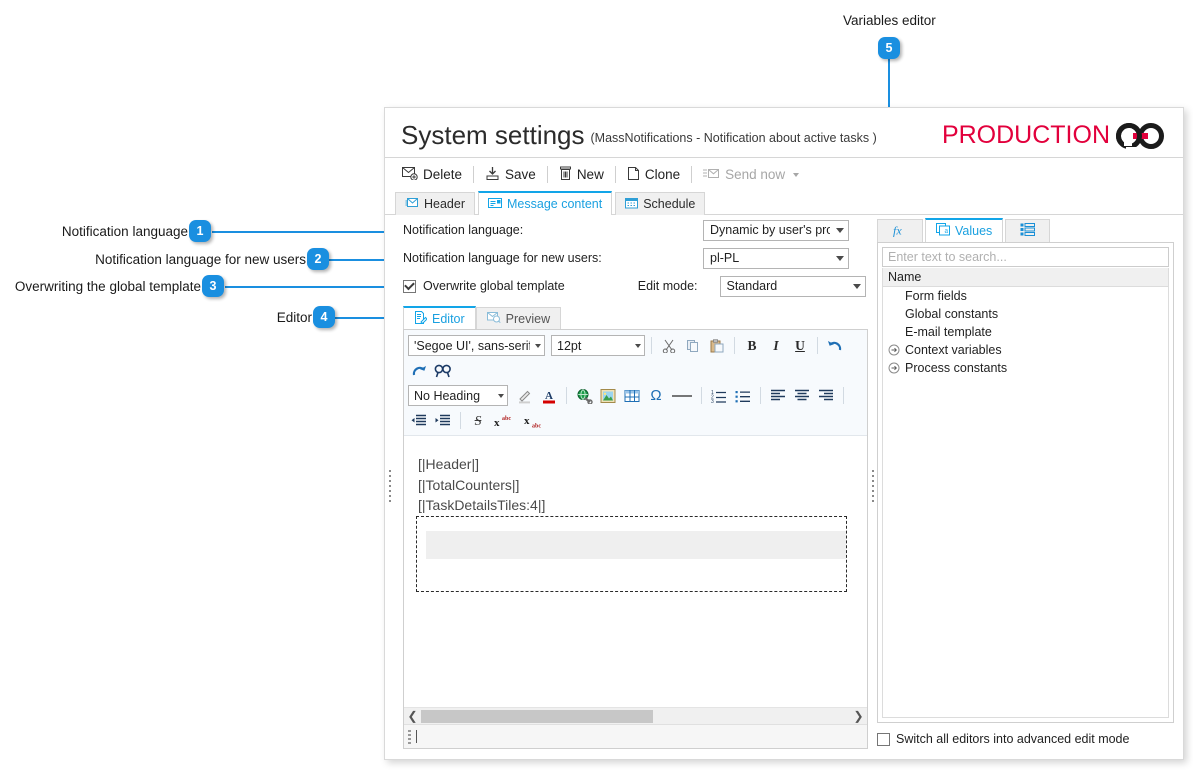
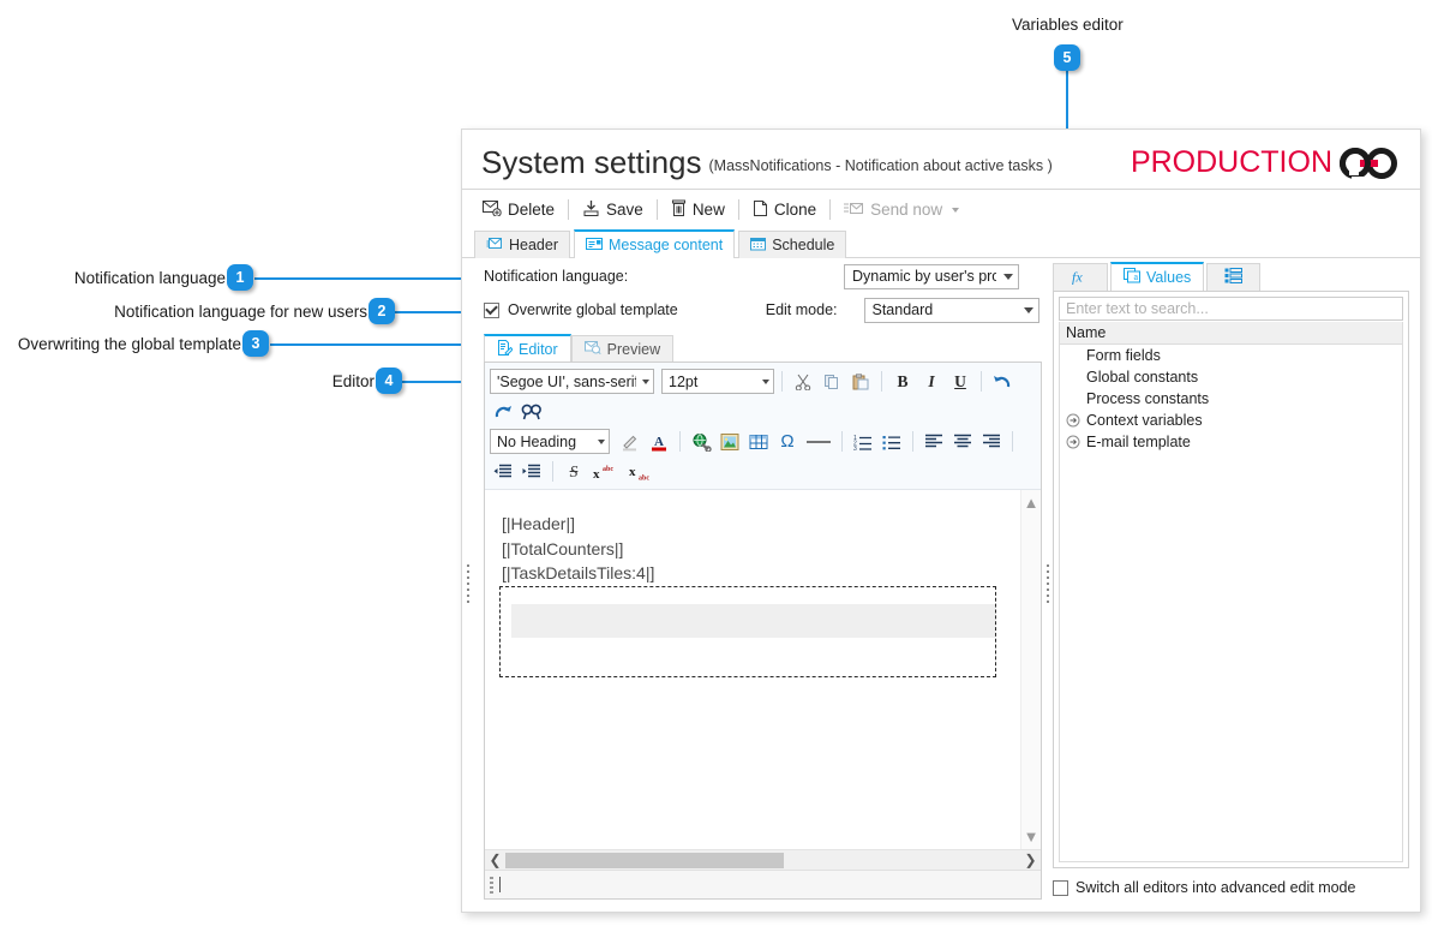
  Notification language
  1
  Notification language for new users
  2
  Overwriting the global template
  3
  Editor
  4
  Variables editor
  5
  System settings
  (MassNotifications - Notification about active tasks )
  PRODUCTION
  Delete
  Save
  New
  Clone
  Send now
  Header
  Message content
  Schedule
  Notification language:
  Dynamic by user's pro
- Notification language for new users:
- pl-PL
  Overwrite global template
  Edit mode:
  Standard
  Editor
  Preview
  'Segoe UI', sans-seri
  12pt
  B
  I
  U
  No Heading
  A
  Ω
  S
  x
  x
  [|Header|]
  [|TotalCounters|]
  [|TaskDetailsTiles:4|]
+ ▲
+ ▼
  ❮
  ❯
  fx
  a
  Values
  Enter text to search...
  Name
  Form fields
  Global constants
- E-mail template
+ Process constants
  Context variables
- Process constants
+ E-mail template
  Switch all editors into advanced edit mode
